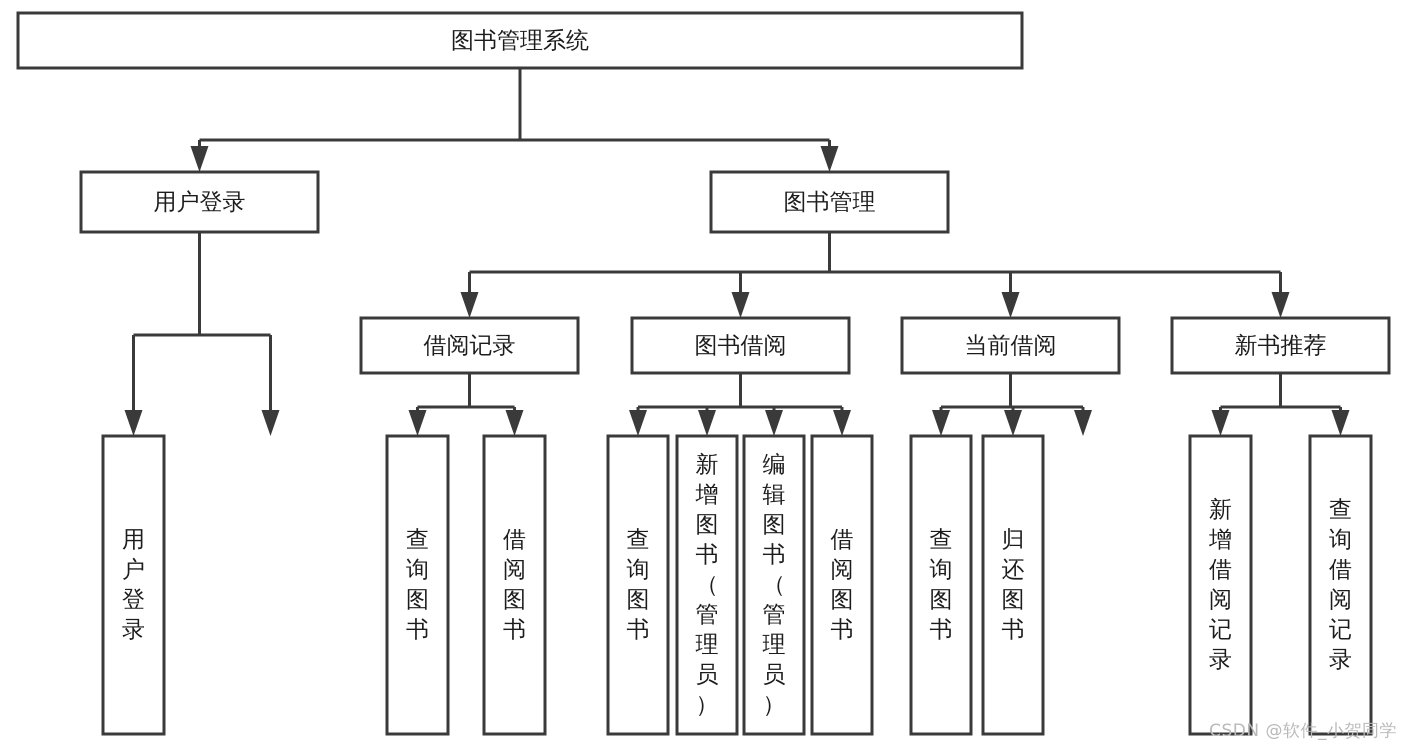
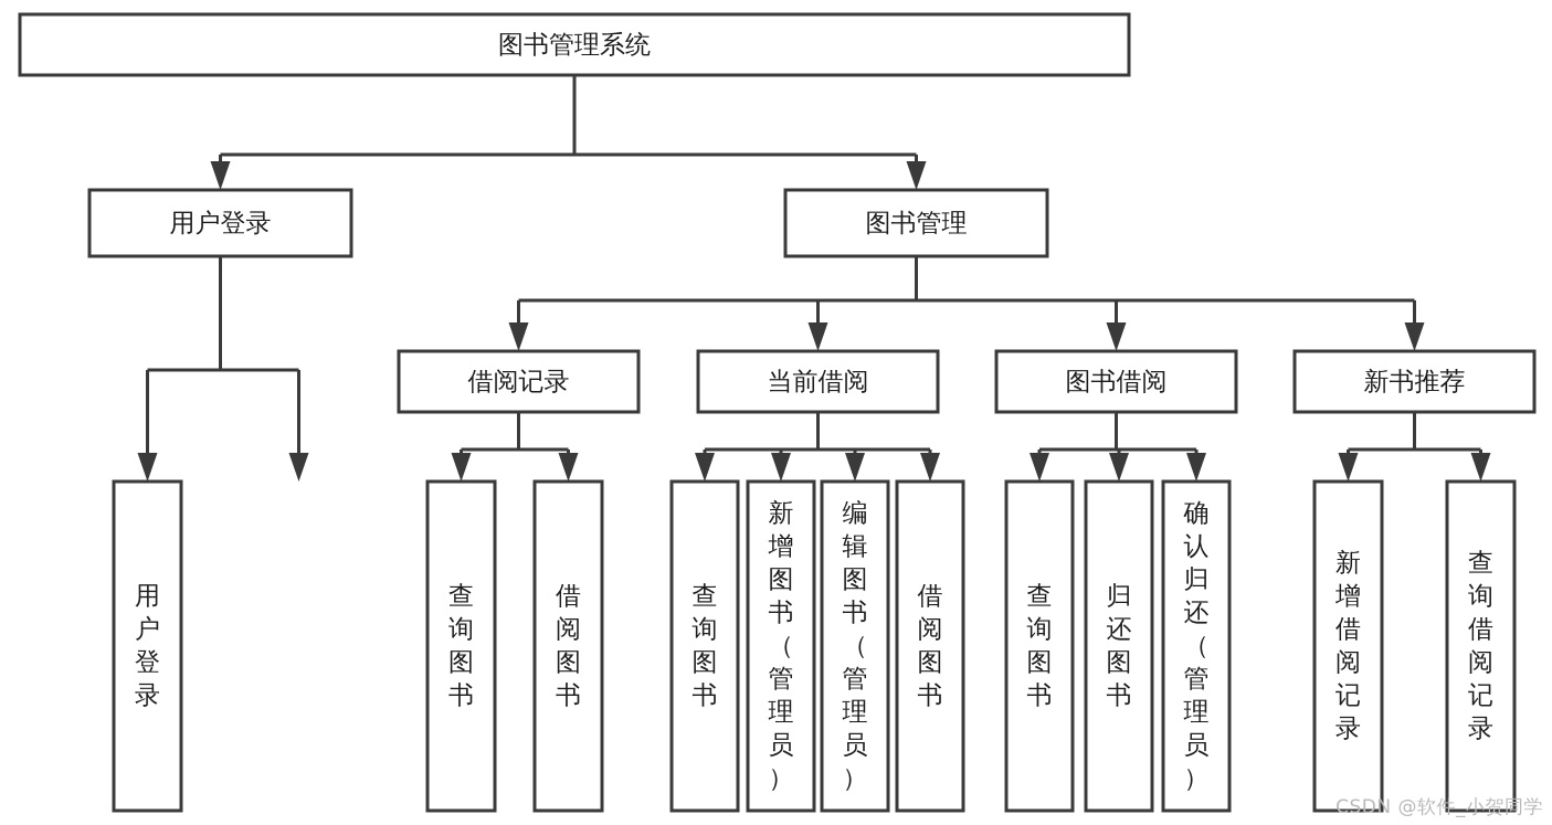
  图书管理系统
  用户登录
  用户登录
  图书管理
  借阅记录
  查询图书
  借阅图书
- 图书借阅
+ 当前借阅
  查询图书
  新增图书（管理员）
  编辑图书（管理员）
  借阅图书
- 当前借阅
+ 图书借阅
  查询图书
  归还图书
+ 确认归还（管理员）
  新书推荐
  新增借阅记录
  查询借阅记录
  CSDN @软件_小贺同学
